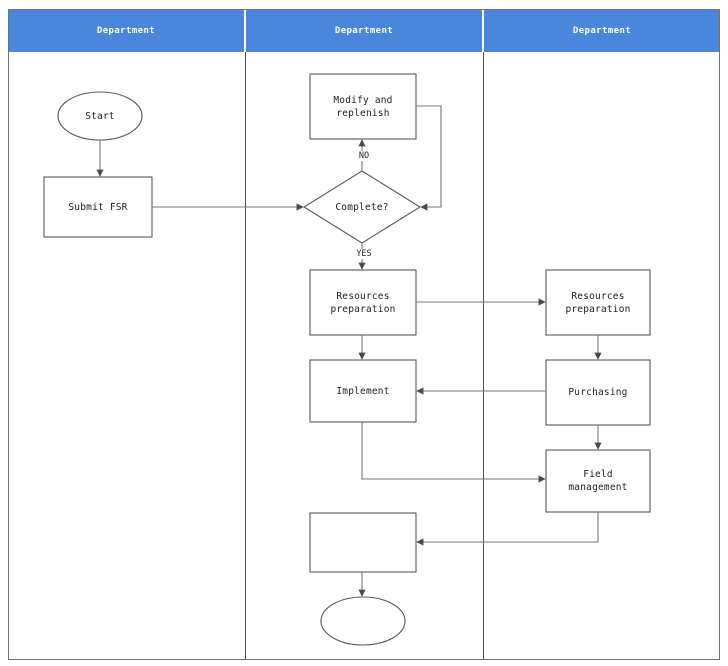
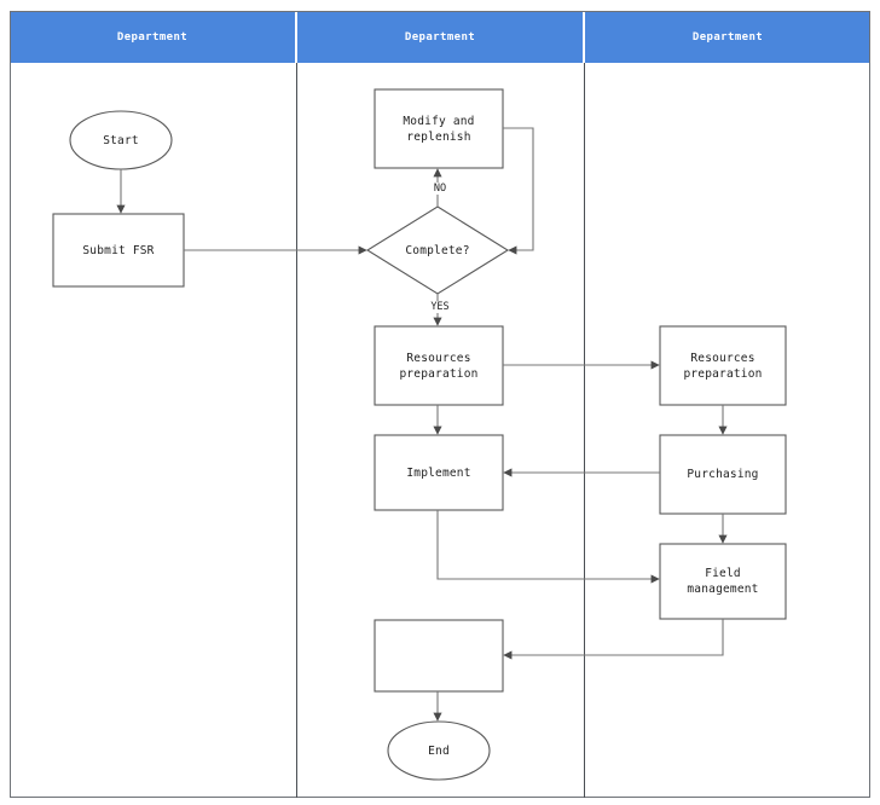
  Department
  Department
  Department
  Start
  Submit FSR
  Modify and
  replenish
  Complete?
  Resources
  preparation
  Implement
+ End
  Resources
  preparation
  Purchasing
  Field
  management
  NO
  YES
